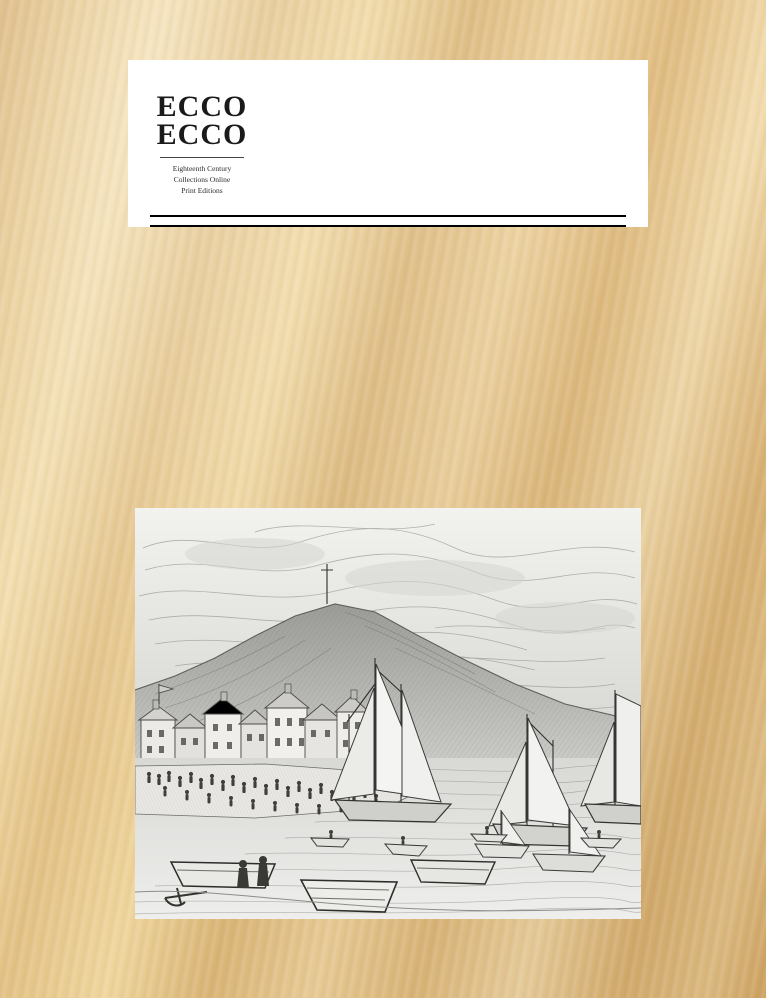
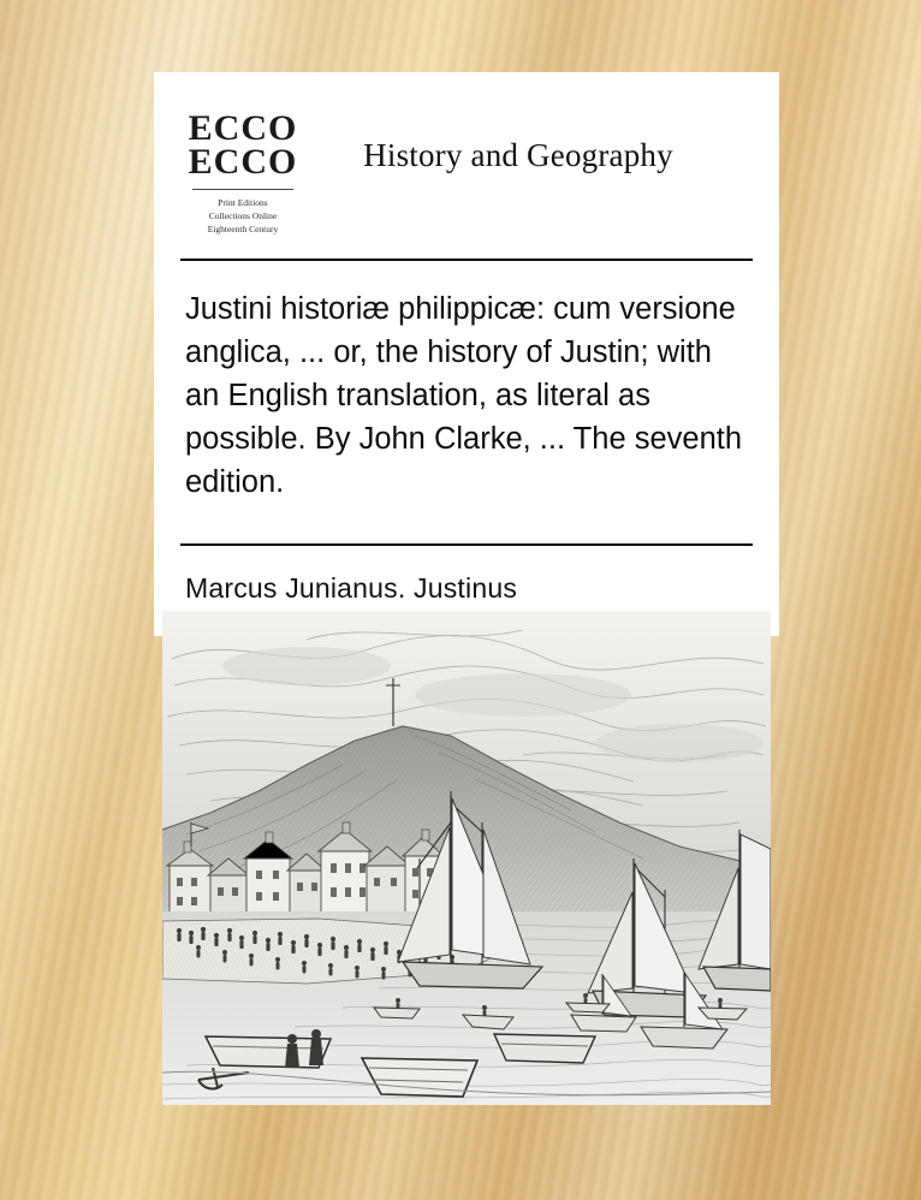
  ECCO
  ECCO
- Eighteenth Century
+ Print Editions
  Collections Online
- Print Editions
+ Eighteenth Century
+ History and Geography
+ Justini historiæ philippicæ: cum versione anglica, ... or, the history of Justin; with an English translation, as literal as possible. By John Clarke, ... The seventh edition.
+ Marcus Junianus. Justinus
